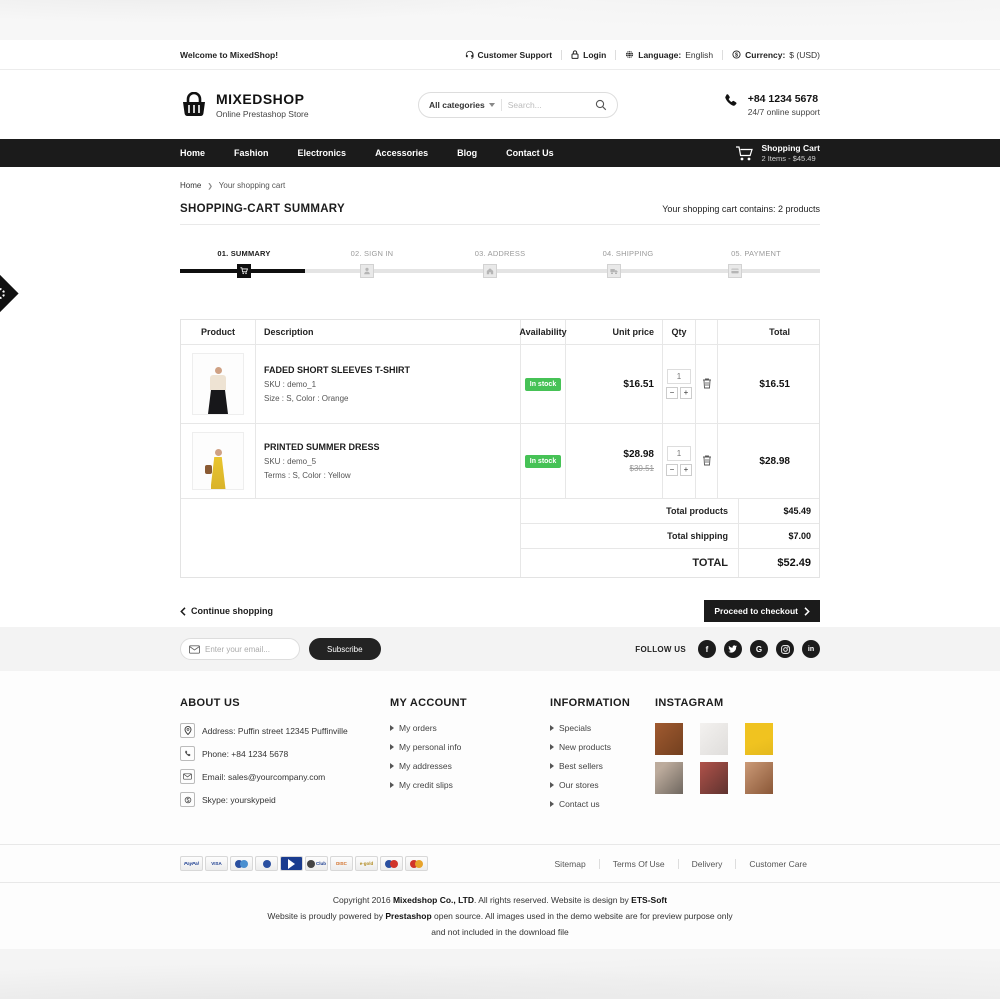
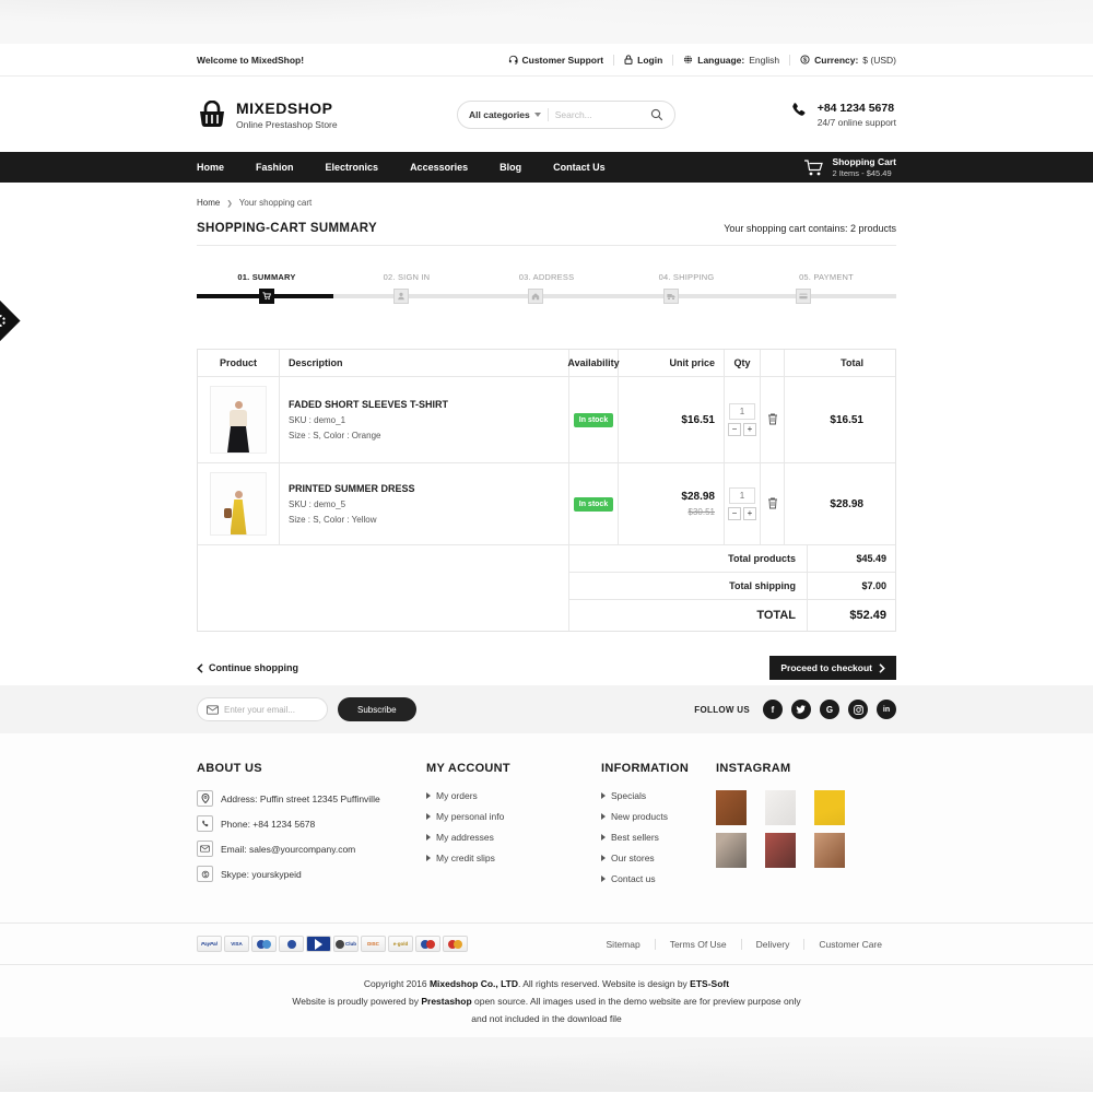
  Welcome to MixedShop!
  Customer Support
  Login
  Language:
  English
  Currency:
  $ (USD)
  MIXEDSHOP
  Online Prestashop Store
  All categories
  Search...
  +84 1234 5678
  24/7 online support
  Home
  Fashion
  Electronics
  Accessories
  Blog
  Contact Us
  Shopping Cart
  2 Items - $45.49
  Home
  Your shopping cart
  SHOPPING-CART SUMMARY
  Your shopping cart contains: 2 products
  01. SUMMARY
  02. SIGN IN
  03. ADDRESS
  04. SHIPPING
  05. PAYMENT
  Product
  Description
  Availability
  Unit price
  Qty
  Total
  FADED SHORT SLEEVES T-SHIRT
  SKU : demo_1
  Size : S, Color : Orange
  $16.51
  1
  −
  +
  $16.51
  PRINTED SUMMER DRESS
  SKU : demo_5
- Terms : S, Color : Yellow
+ Size : S, Color : Yellow
  $28.98
  $30.51
  1
  −
  +
  $28.98
  Total products
  $45.49
  Total shipping
  $7.00
  TOTAL
  $52.49
  Continue shopping
  Proceed to checkout
  Enter your email...
  Subscribe
  FOLLOW US
  f
  G
  ABOUT US
  Address: Puffin street 12345 Puffinville
  Phone: +84 1234 5678
  Email: sales@yourcompany.com
  Skype: yourskypeid
  MY ACCOUNT
  My orders
  My personal info
  My addresses
  My credit slips
  INFORMATION
  Specials
  New products
  Best sellers
  Our stores
  Contact us
  INSTAGRAM
  Sitemap
  Terms Of Use
  Delivery
  Customer Care
  Copyright 2016 Mixedshop Co., LTD. All rights reserved. Website is design by ETS-Soft
  Website is proudly powered by Prestashop open source. All images used in the demo website are for preview purpose only
  and not included in the download file
